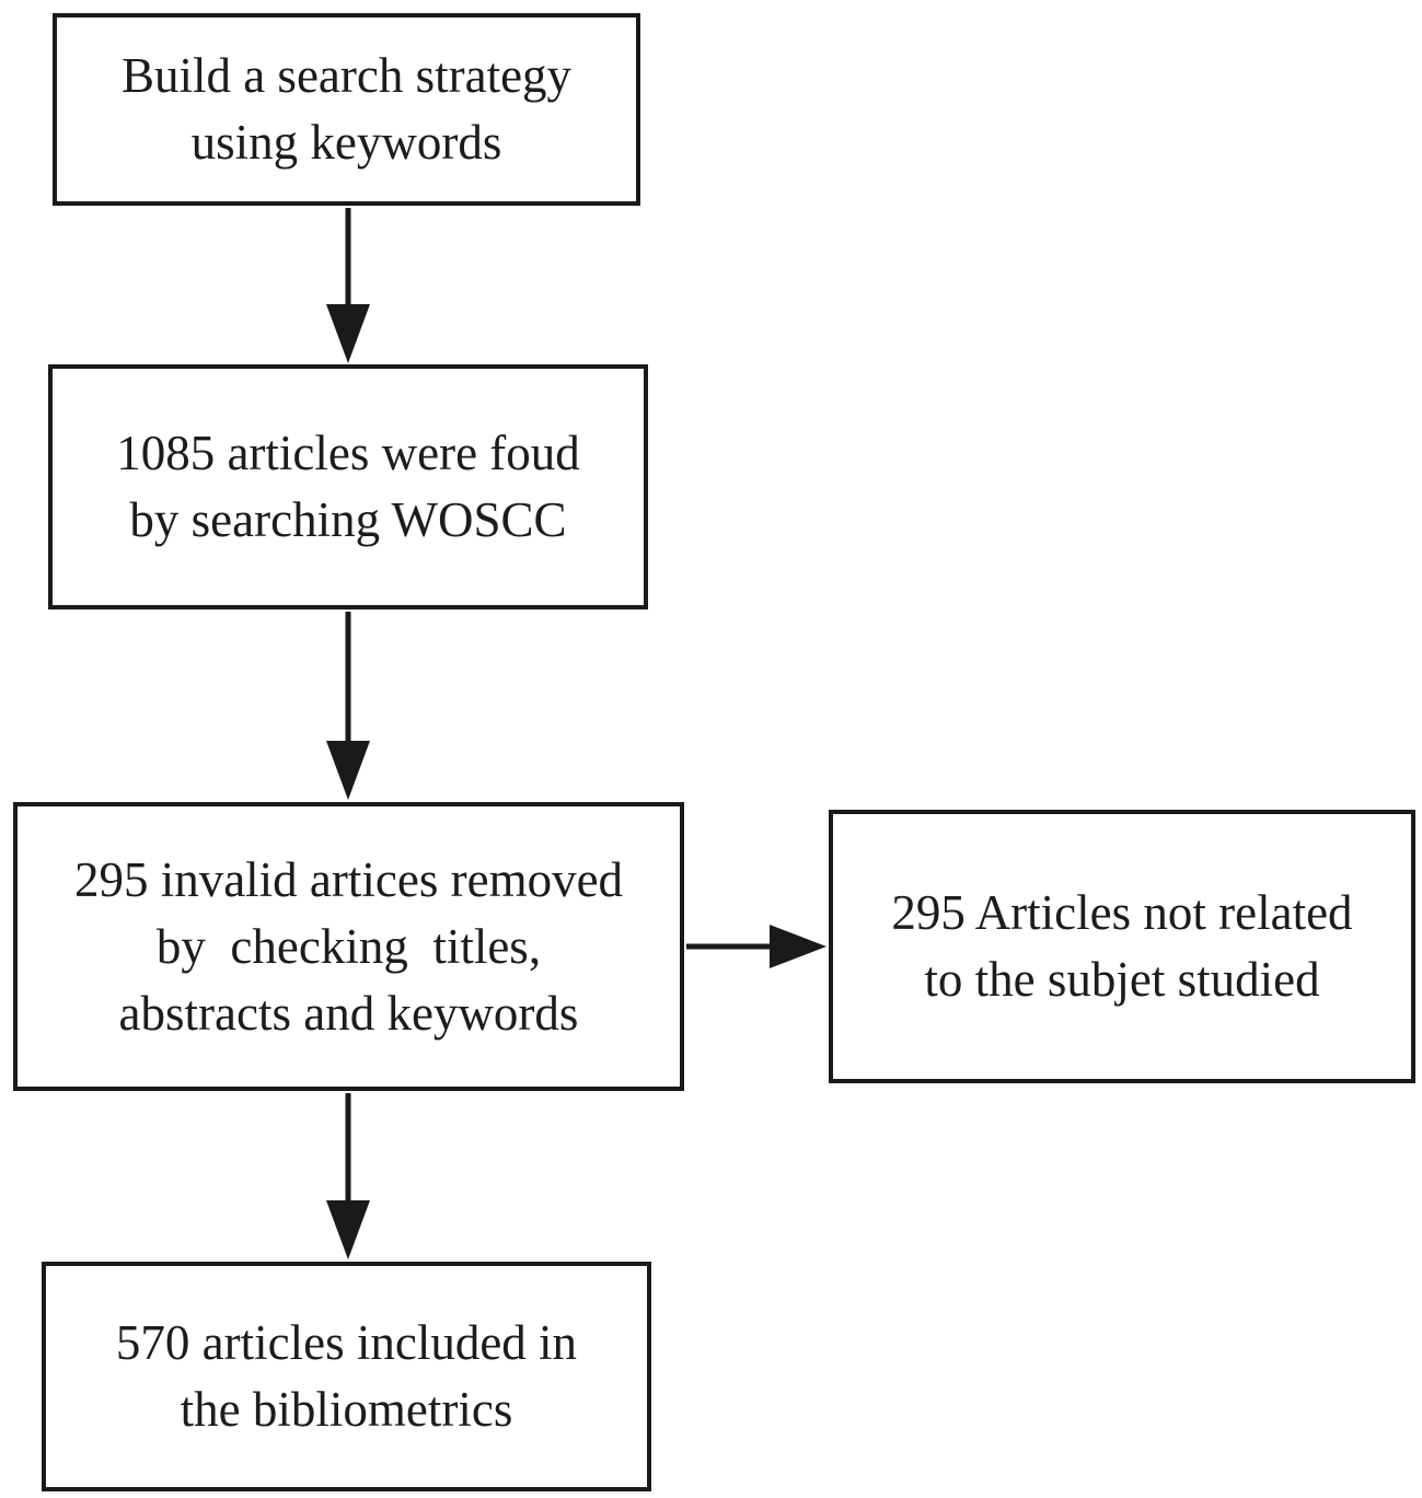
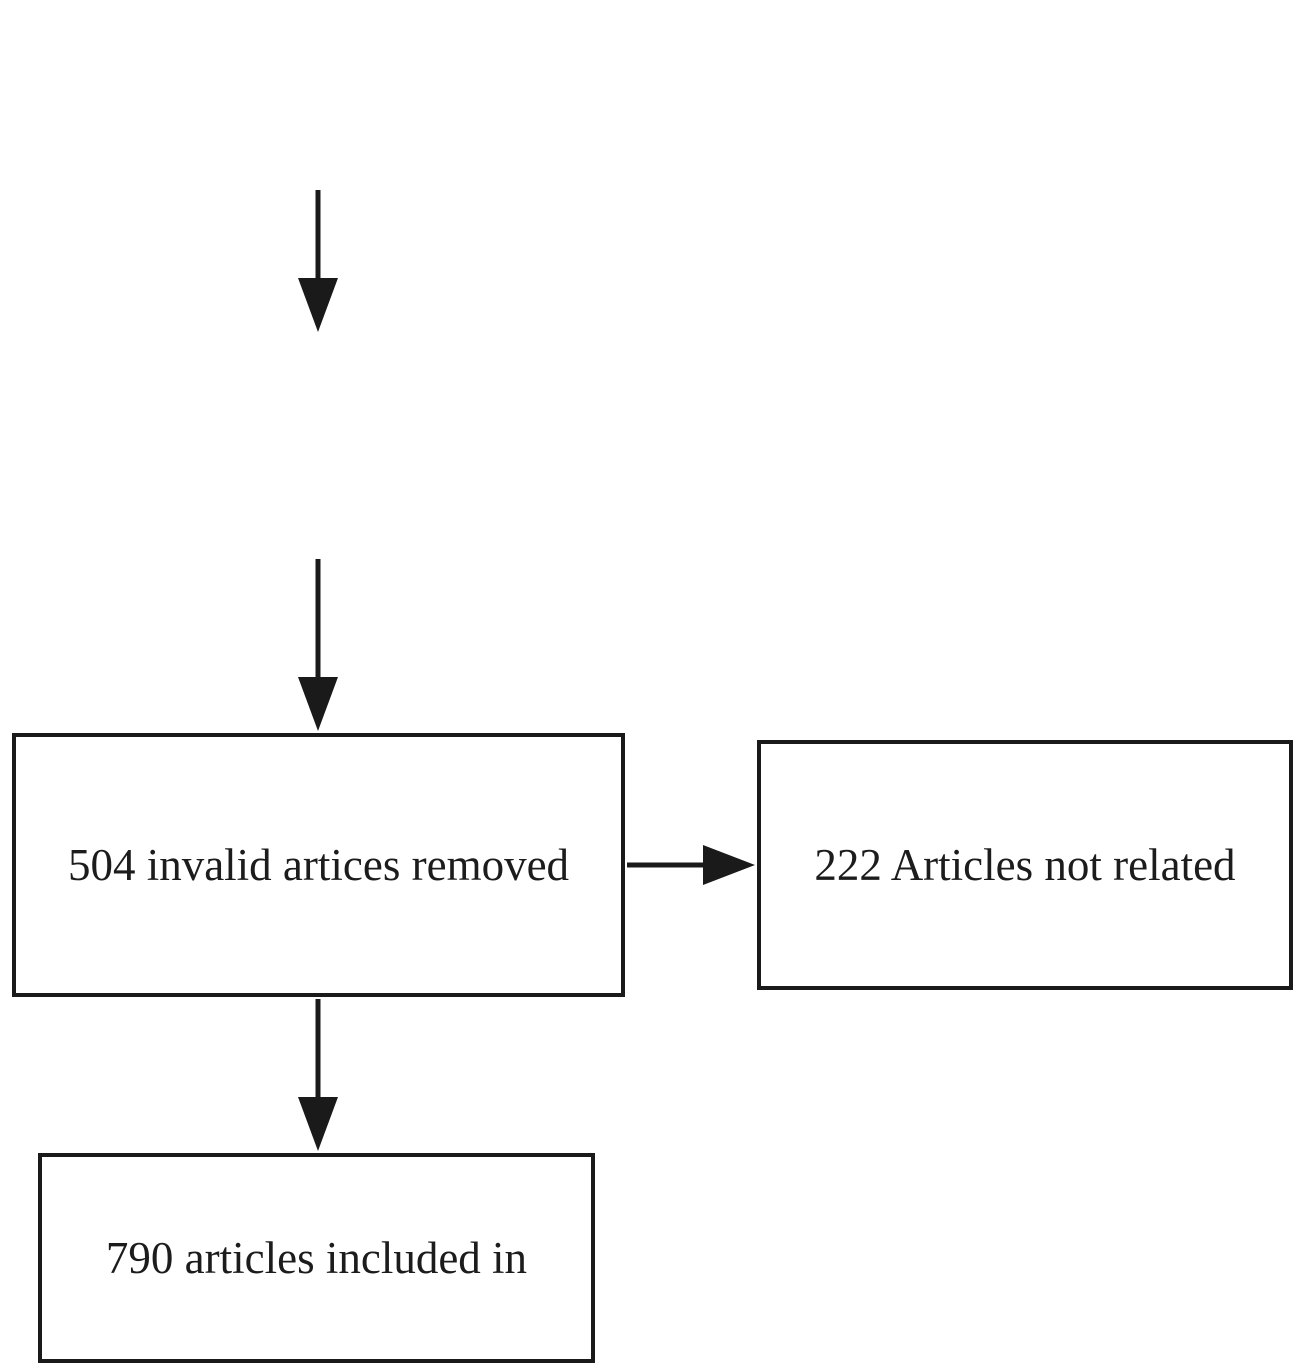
- Build a search strategy
- using keywords
- 1085 articles were foud
- by searching WOSCC
- 295 invalid artices removed
+ 504 invalid artices removed
- by checking titles,
- abstracts and keywords
- 295 Articles not related
+ 222 Articles not related
- to the subjet studied
- 570 articles included in
+ 790 articles included in
- the bibliometrics
